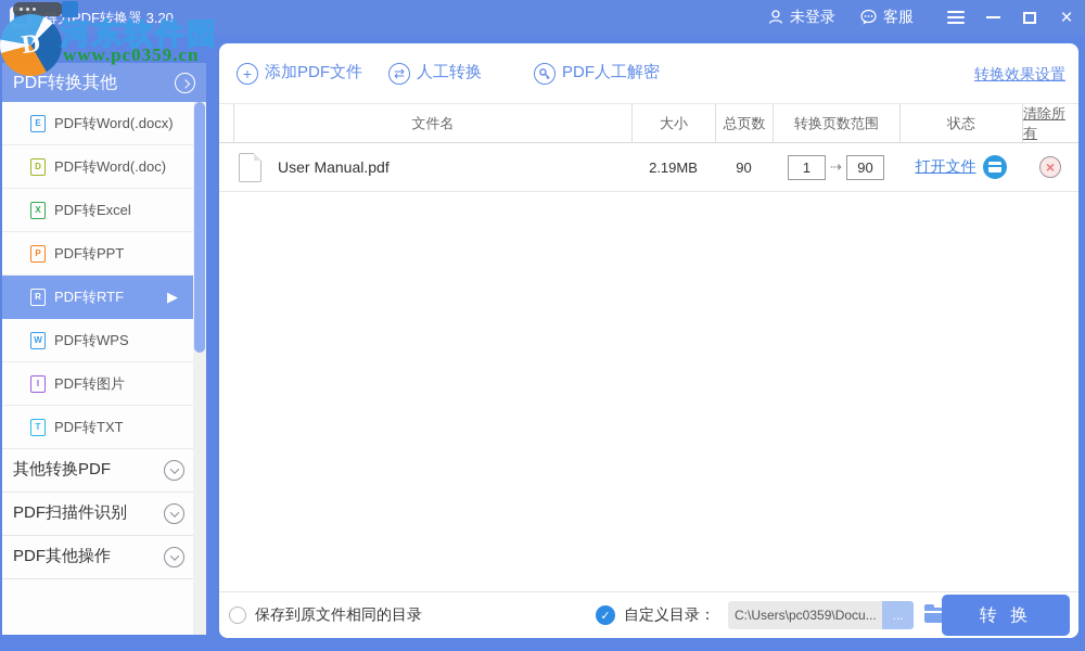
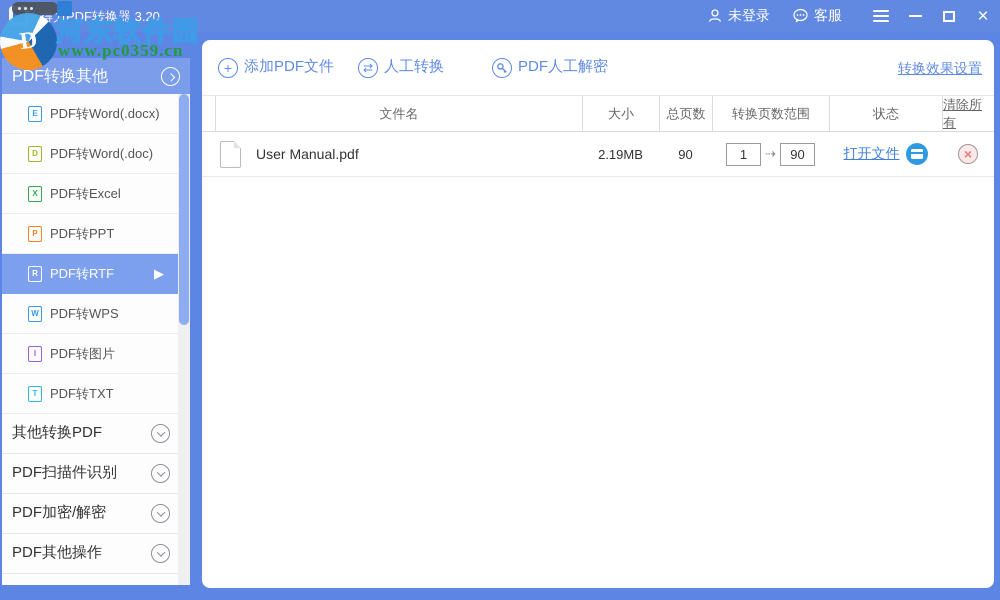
  得力PDF转换器 3.20
  未登录
  客服
  ×
  PDF转换其他
  E
  PDF转Word(.docx)
  D
  PDF转Word(.doc)
  X
  PDF转Excel
  P
  PDF转PPT
  R
  PDF转RTF
  ▶
  W
  PDF转WPS
  I
  PDF转图片
  T
  PDF转TXT
  其他转换PDF
  PDF扫描件识别
+ PDF加密/解密
  PDF其他操作
  +
  添加PDF文件
  ⇄
  人工转换
  PDF人工解密
  转换效果设置
  文件名
  大小
  总页数
  转换页数范围
  状态
  清除所有
  User Manual.pdf
  2.19MB
  90
  1
  ⇢
  90
  打开文件
  ×
- 保存到原文件相同的目录
- ✓
- 自定义目录：
- C:\Users\pc0359\Docu...
- ...
- 转 换
  河东软件园
  www.pc0359.cn
